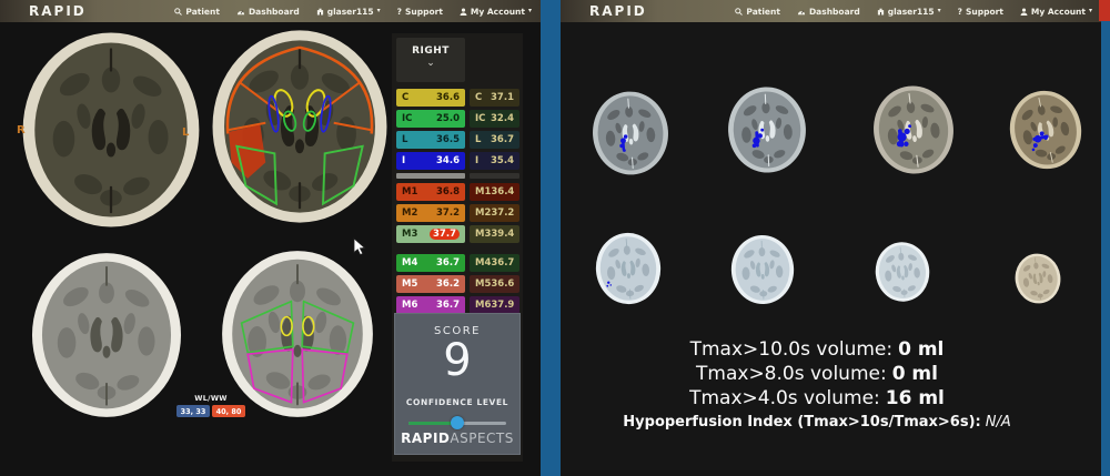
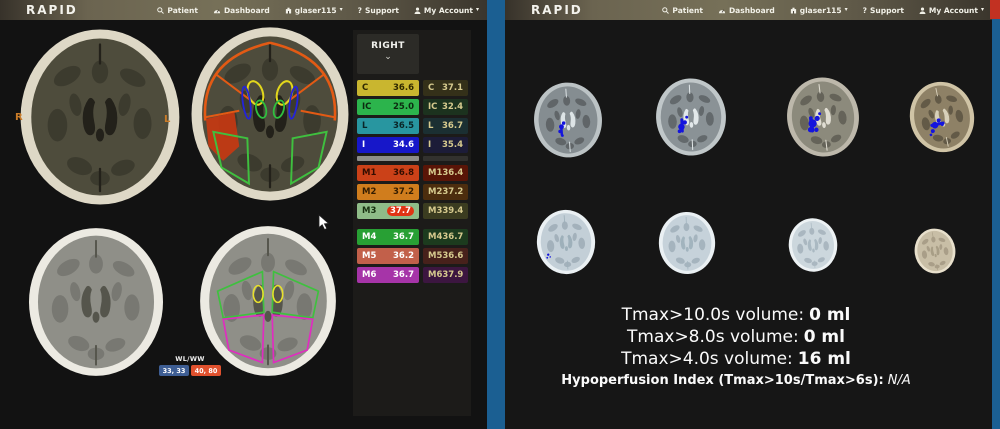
  RAPID
  Patient
  Dashboard
  glaser115
  ?
  Support
  My Account
  R
  L
  WL/WW
  33, 33
  40, 80
  RIGHT
  ⌄
  C
  36.6
  IC
  25.0
  L
  36.5
  I
  34.6
  M1
  36.8
  M2
  37.2
  M3
  37.7
  M4
  36.7
  M5
  36.2
  M6
  36.7
  C
  37.1
  IC
  32.4
  L
  36.7
  I
  35.4
  M1
  36.4
  M2
  37.2
  M3
  39.4
  M4
  36.7
  M5
  36.6
  M6
  37.9
- SCORE
- 9
- CONFIDENCE LEVEL
- RAPIDASPECTS
  RAPID
  Patient
  Dashboard
  glaser115
  ?
  Support
  My Account
  Tmax>10.0s volume: 0 ml
  Tmax>8.0s volume: 0 ml
  Tmax>4.0s volume: 16 ml
  Hypoperfusion Index (Tmax>10s/Tmax>6s): N/A
